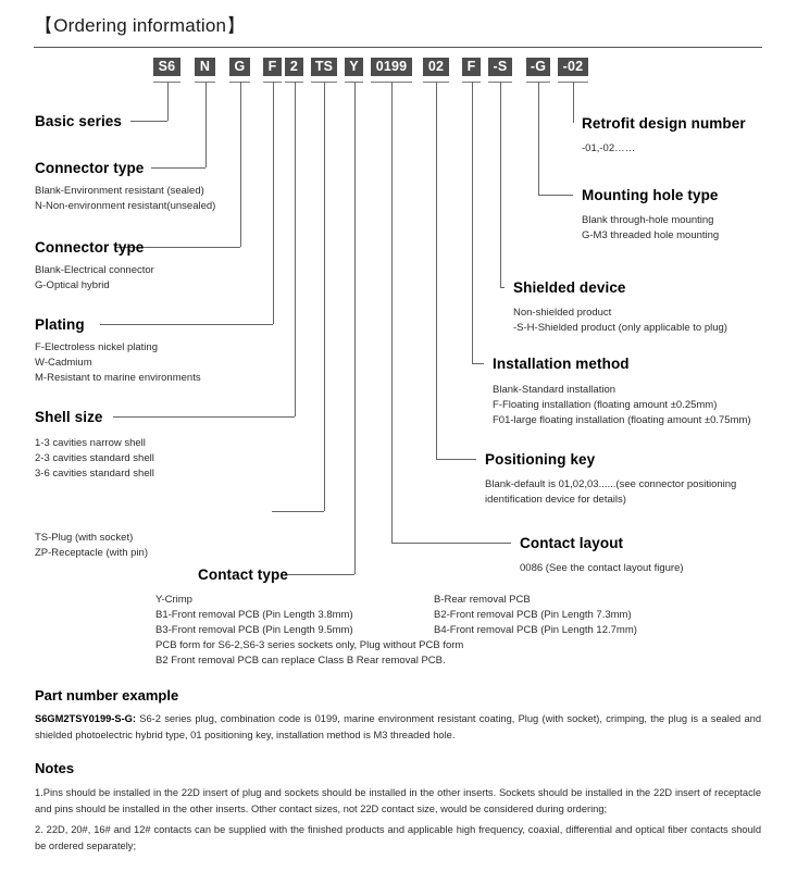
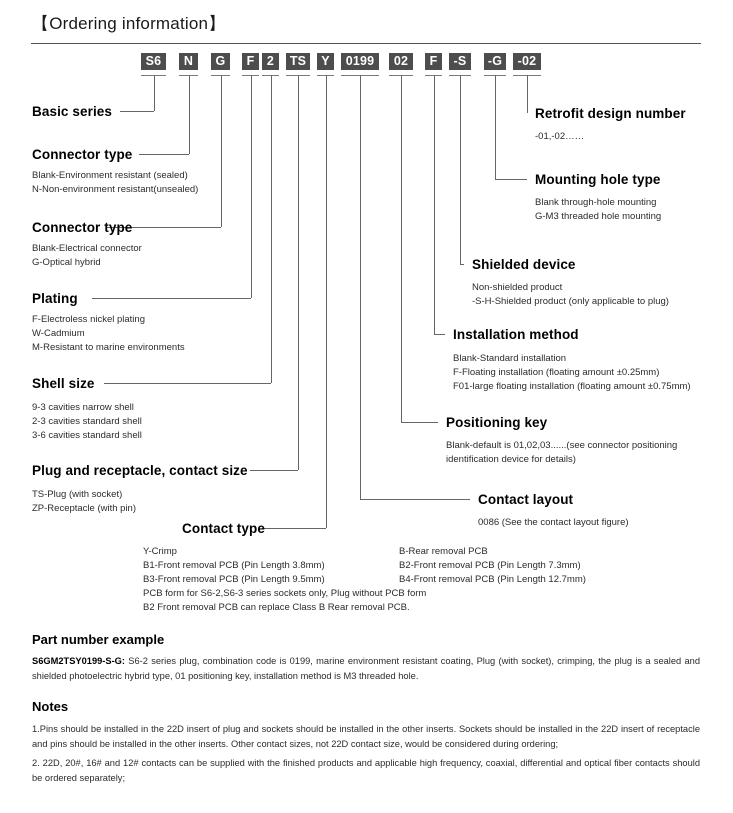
  【Ordering information】
  S6
  N
  G
  F
  2
  TS
  Y
  0199
  02
  F
  -S
  -G
  -02
  Basic series
  Connector type
  Blank-Environment resistant (sealed)
  N-Non-environment resistant(unsealed)
  Connector type
  Blank-Electrical connector
  G-Optical hybrid
  Plating
  F-Electroless nickel plating
  W-Cadmium
  M-Resistant to marine environments
  Shell size
- 1-3 cavities narrow shell
+ 9-3 cavities narrow shell
  2-3 cavities standard shell
  3-6 cavities standard shell
+ Plug and receptacle, contact size
  TS-Plug (with socket)
  ZP-Receptacle (with pin)
  Contact type
  Y-Crimp
  B1-Front removal PCB (Pin Length 3.8mm)
  B3-Front removal PCB (Pin Length 9.5mm)
  B-Rear removal PCB
  B2-Front removal PCB (Pin Length 7.3mm)
  B4-Front removal PCB (Pin Length 12.7mm)
  PCB form for S6-2,S6-3 series sockets only, Plug without PCB form
  B2 Front removal PCB can replace Class B Rear removal PCB.
  Retrofit design number
  -01,-02……
  Mounting hole type
  Blank through-hole mounting
  G-M3 threaded hole mounting
  Shielded device
  Non-shielded product
  -S-H-Shielded product (only applicable to plug)
  Installation method
  Blank-Standard installation
  F-Floating installation (floating amount ±0.25mm)
  F01-large floating installation (floating amount ±0.75mm)
  Positioning key
  Blank-default is 01,02,03......(see connector positioning
  identification device for details)
  Contact layout
  0086 (See the contact layout figure)
  Part number example
  S6GM2TSY0199-S-G: S6-2 series plug, combination code is 0199, marine environment resistant coating, Plug (with socket), crimping, the plug is a sealed and shielded photoelectric hybrid type, 01 positioning key, installation method is M3 threaded hole.
  Notes
  1.Pins should be installed in the 22D insert of plug and sockets should be installed in the other inserts. Sockets should be installed in the 22D insert of receptacle and pins should be installed in the other inserts. Other contact sizes, not 22D contact size, would be considered during ordering;
  2. 22D, 20#, 16# and 12# contacts can be supplied with the finished products and applicable high frequency, coaxial, differential and optical fiber contacts should be ordered separately;
